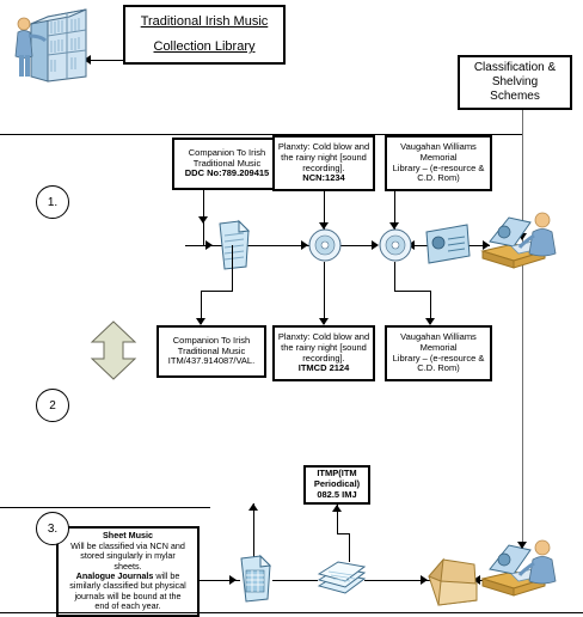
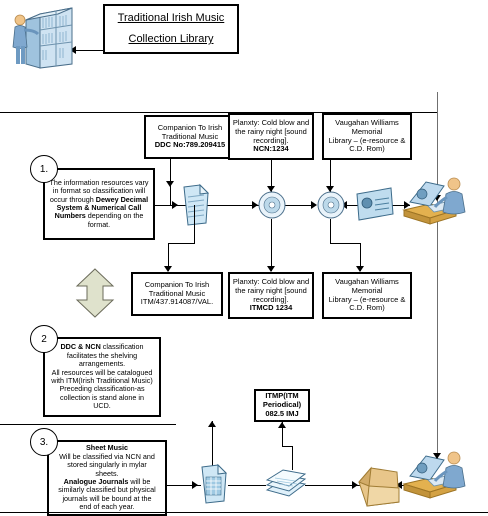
  Traditional Irish Music
  Collection Library
- Classification &
- Shelving
- Schemes
  Companion To Irish
  Traditional Music
  DDC No:789.209415
  Planxty: Cold blow and
  the rainy night [sound
  recording].
  NCN:1234
  Vaugahan Williams
  Memorial
  Library – (e-resource &
  C.D. Rom)
  1.
+ The information resources vary
+ in format so classification will
+ occur through Dewey Decimal
+ System & Numerical Call
+ Numbers depending on the
+ format.
  Companion To Irish
  Traditional Music
  ITM/437.914087/VAL.
  Planxty: Cold blow and
  the rainy night [sound
  recording].
- ITMCD 2124
+ ITMCD 1234
  Vaugahan Williams
  Memorial
  Library – (e-resource &
  C.D. Rom)
  2
+ DDC & NCN classification
+ facilitates the shelving
+ arrangements.
+ All resources will be catalogued
+ with ITM(Irish Traditional Music)
+ Preceding classification-as
+ collection is stand alone in
+ UCD.
  ITMP(ITM
  Periodical)
  082.5 IMJ
  3.
  Sheet Music
  Will be classified via NCN and
  stored singularly in mylar
  sheets.
  Analogue Journals will be
  similarly classified but physical
  journals will be bound at the
  end of each year.
